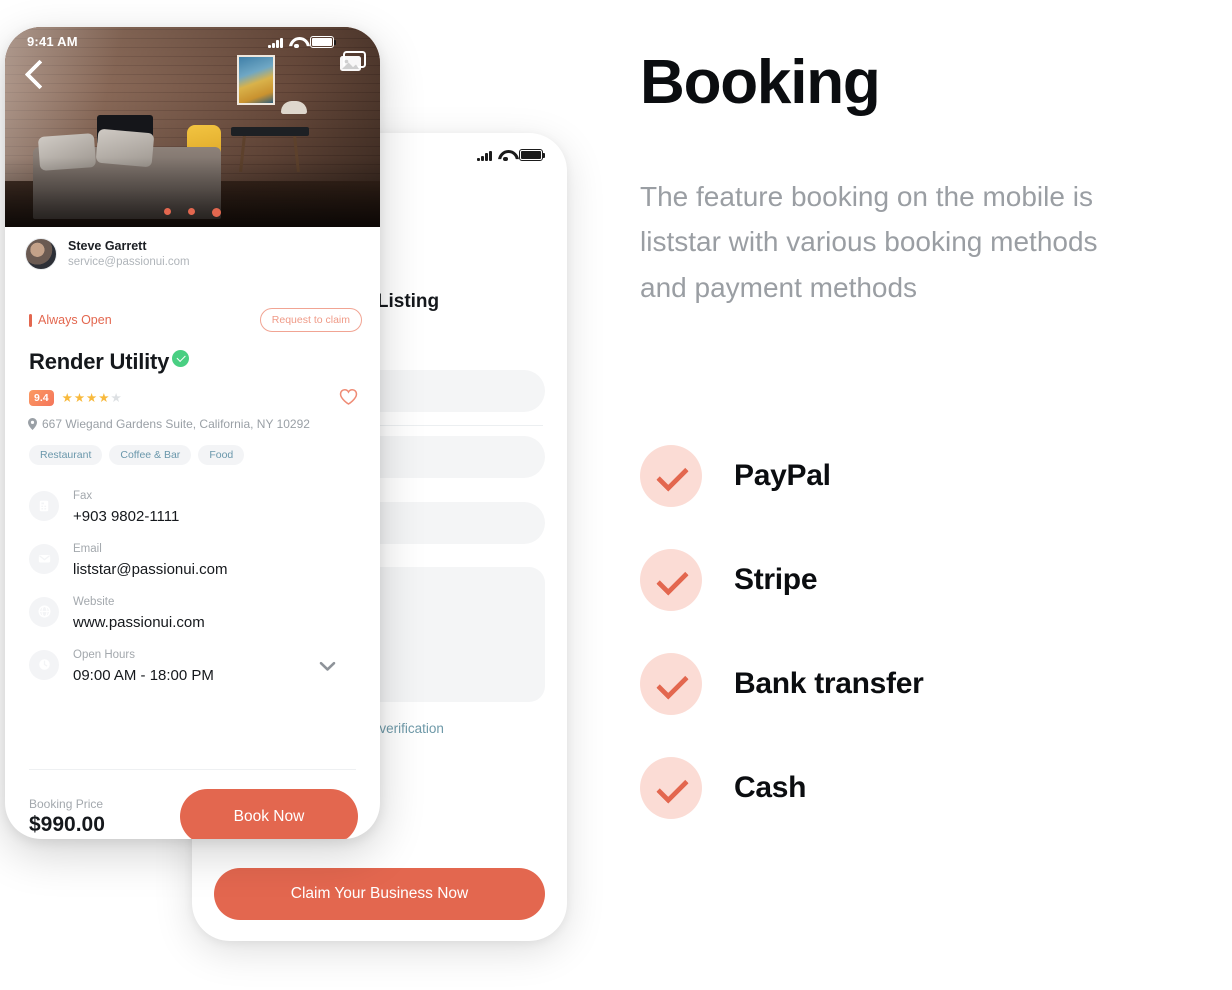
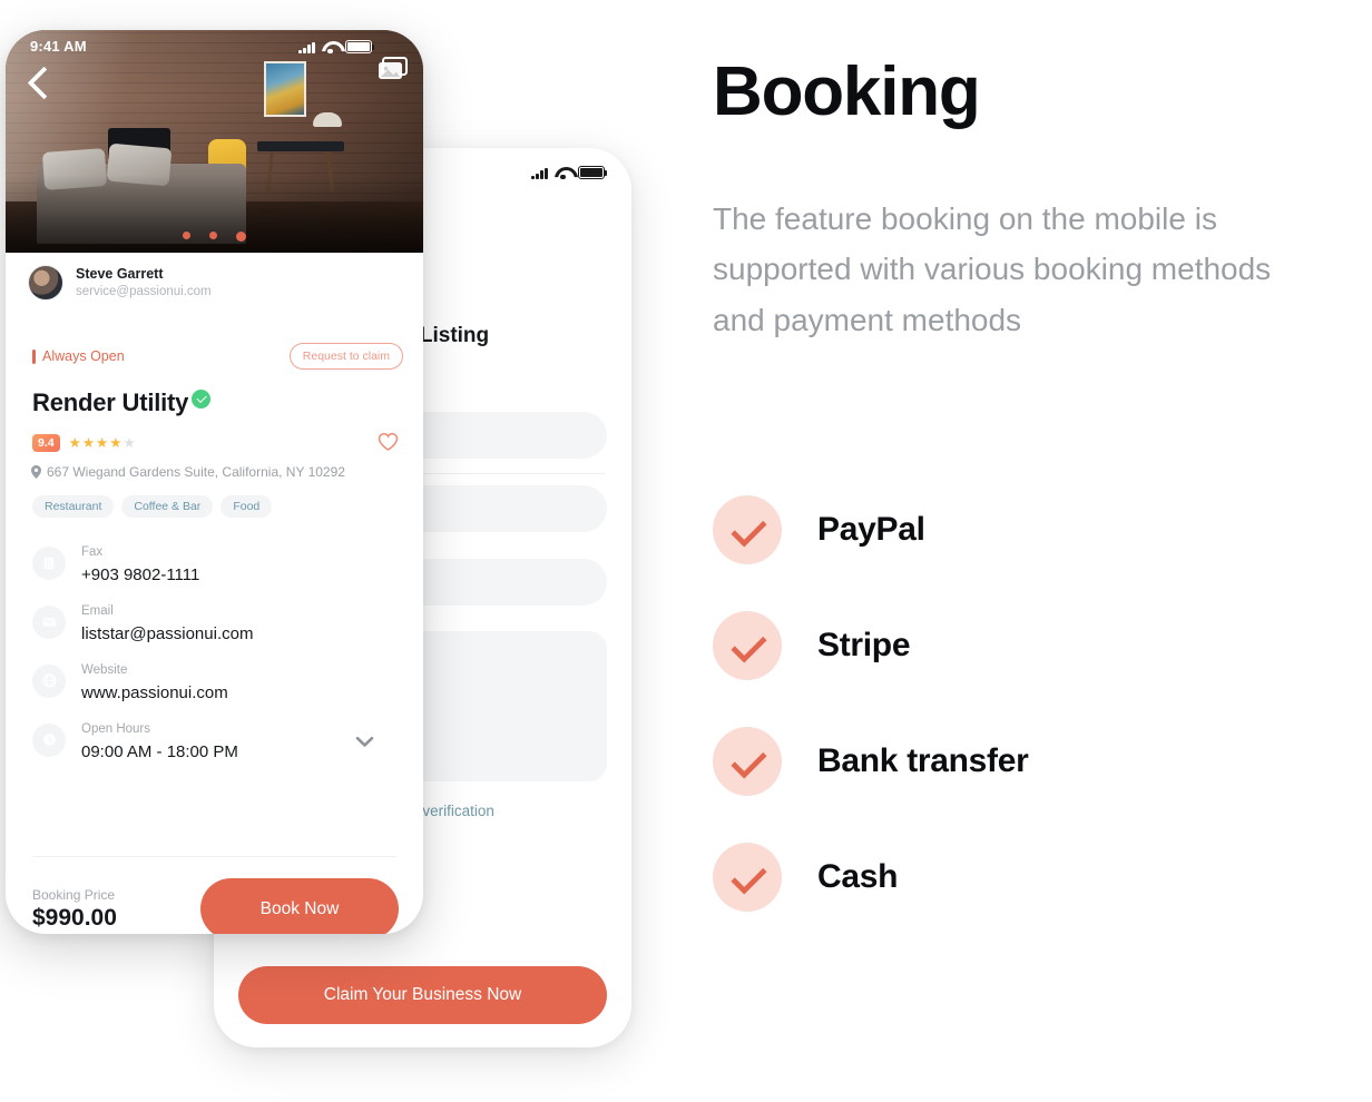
  Claim Your Business Now
  9:41 AM
  Steve Garrett
  service@passionui.com
  Always Open
  Request to claim
  Render Utility
  9.4
  ★
  ★
  ★
  ★
  ★
  667 Wiegand Gardens Suite, California, NY 10292
  Restaurant
  Coffee & Bar
  Food
  Fax
  +903 9802-1111
  Email
  liststar@passionui.com
  Website
  www.passionui.com
  Open Hours
  09:00 AM - 18:00 PM
  Booking Price
  $990.00
  Book Now
  Booking
- The feature booking on the mobile is liststar with various booking methods and payment methods
+ The feature booking on the mobile is supported with various booking methods and payment methods
  PayPal
  Stripe
  Bank transfer
  Cash
